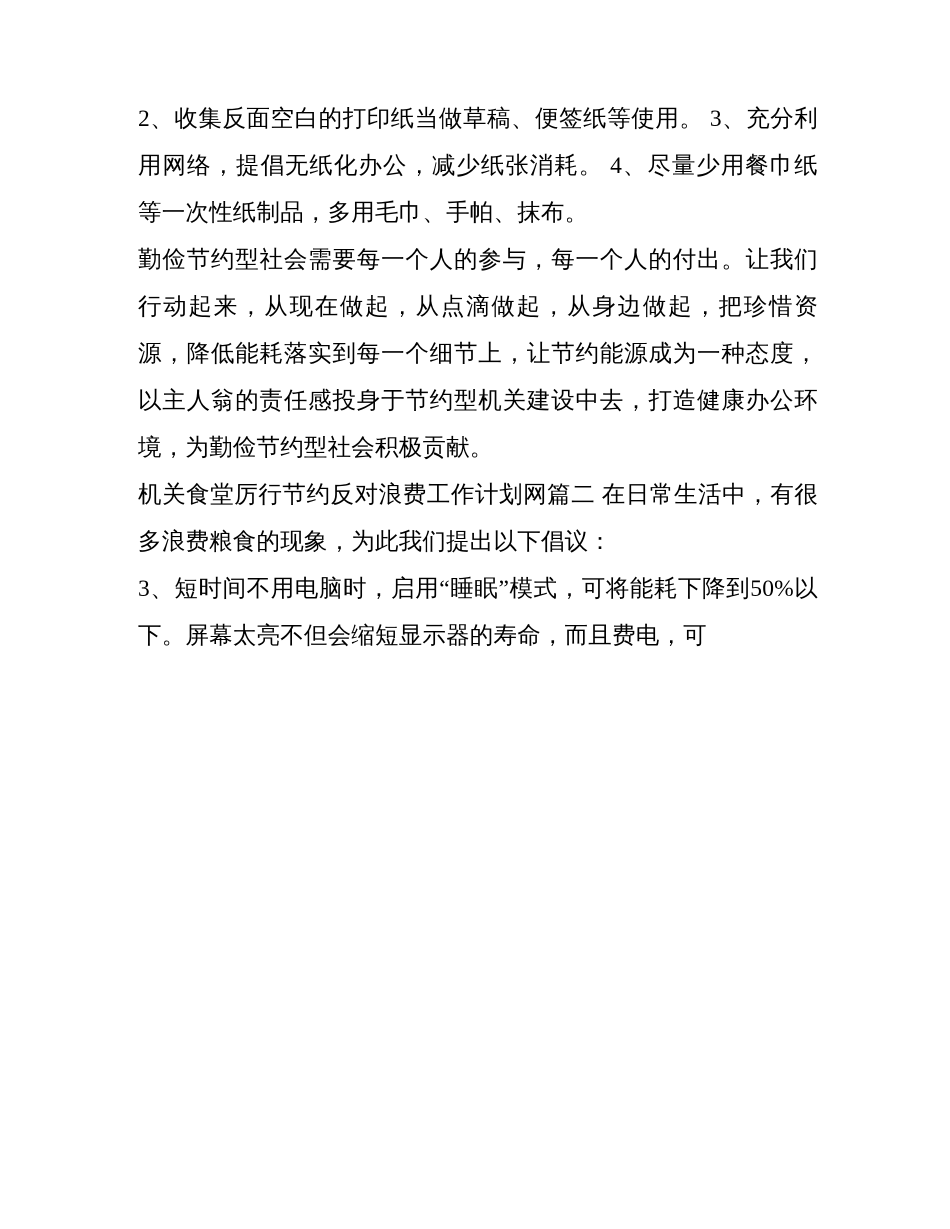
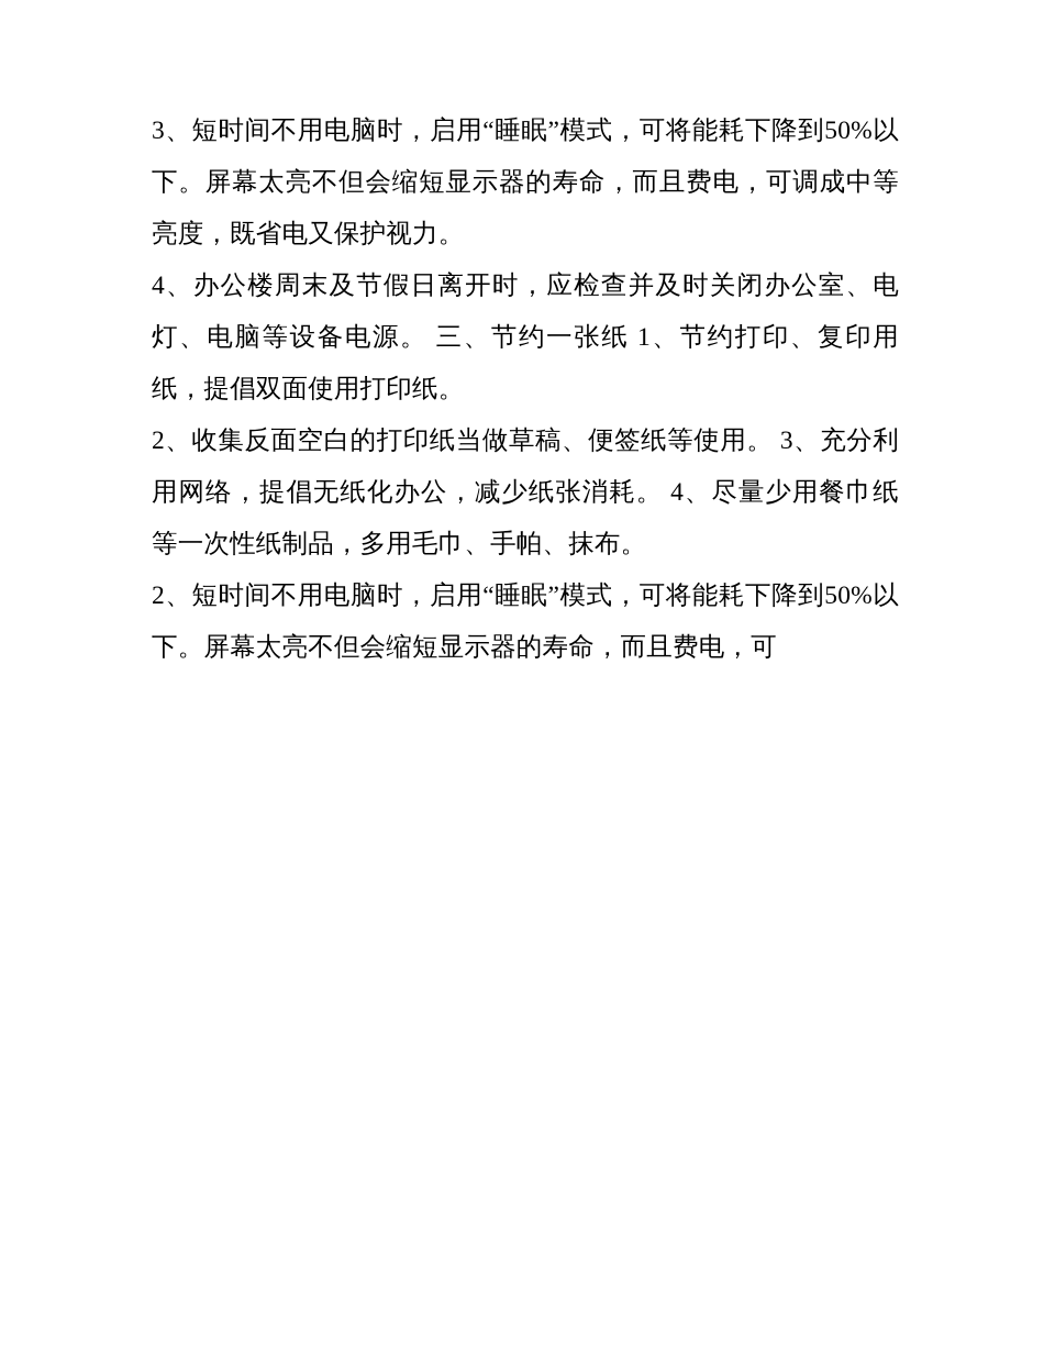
+ 3、短时间不用电脑时，启用“睡眠”模式，可将能耗下降到50%以下。屏幕太亮不但会缩短显示器的寿命，而且费电，可调成中等亮度，既省电又保护视力。
+ 4、办公楼周末及节假日离开时，应检查并及时关闭办公室、电灯、电脑等设备电源。 三、节约一张纸 1、节约打印、复印用纸，提倡双面使用打印纸。
  2、收集反面空白的打印纸当做草稿、便签纸等使用。 3、充分利用网络，提倡无纸化办公，减少纸张消耗。 4、尽量少用餐巾纸等一次性纸制品，多用毛巾、手帕、抹布。
- 勤俭节约型社会需要每一个人的参与，每一个人的付出。让我们行动起来，从现在做起，从点滴做起，从身边做起，把珍惜资源，降低能耗落实到每一个细节上，让节约能源成为一种态度，以主人翁的责任感投身于节约型机关建设中去，打造健康办公环境，为勤俭节约型社会积极贡献。
- 机关食堂厉行节约反对浪费工作计划网篇二 在日常生活中，有很多浪费粮食的现象，为此我们提出以下倡议：
- 3、短时间不用电脑时，启用“睡眠”模式，可将能耗下降到50%以下。屏幕太亮不但会缩短显示器的寿命，而且费电，可
+ 2、短时间不用电脑时，启用“睡眠”模式，可将能耗下降到50%以下。屏幕太亮不但会缩短显示器的寿命，而且费电，可
